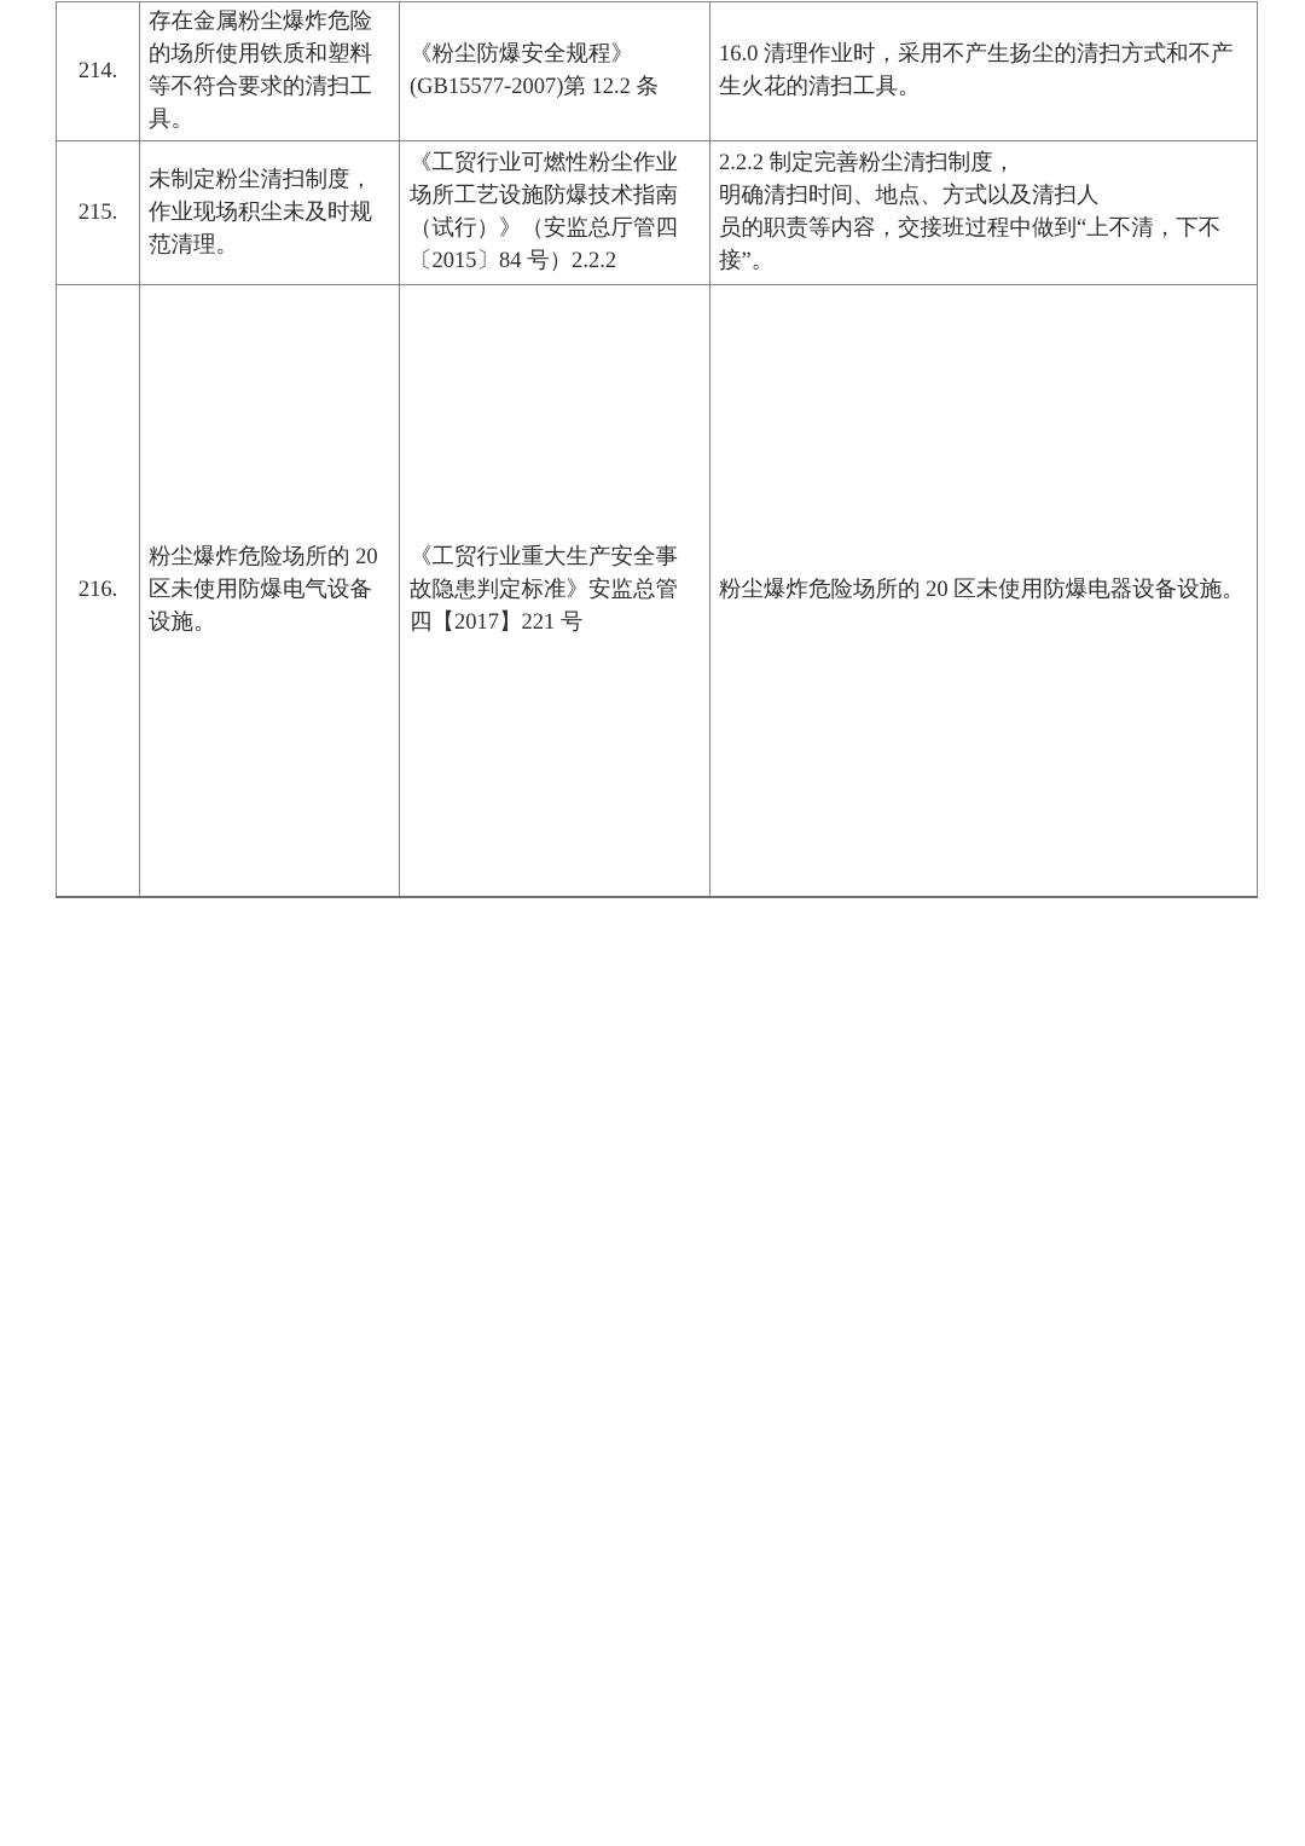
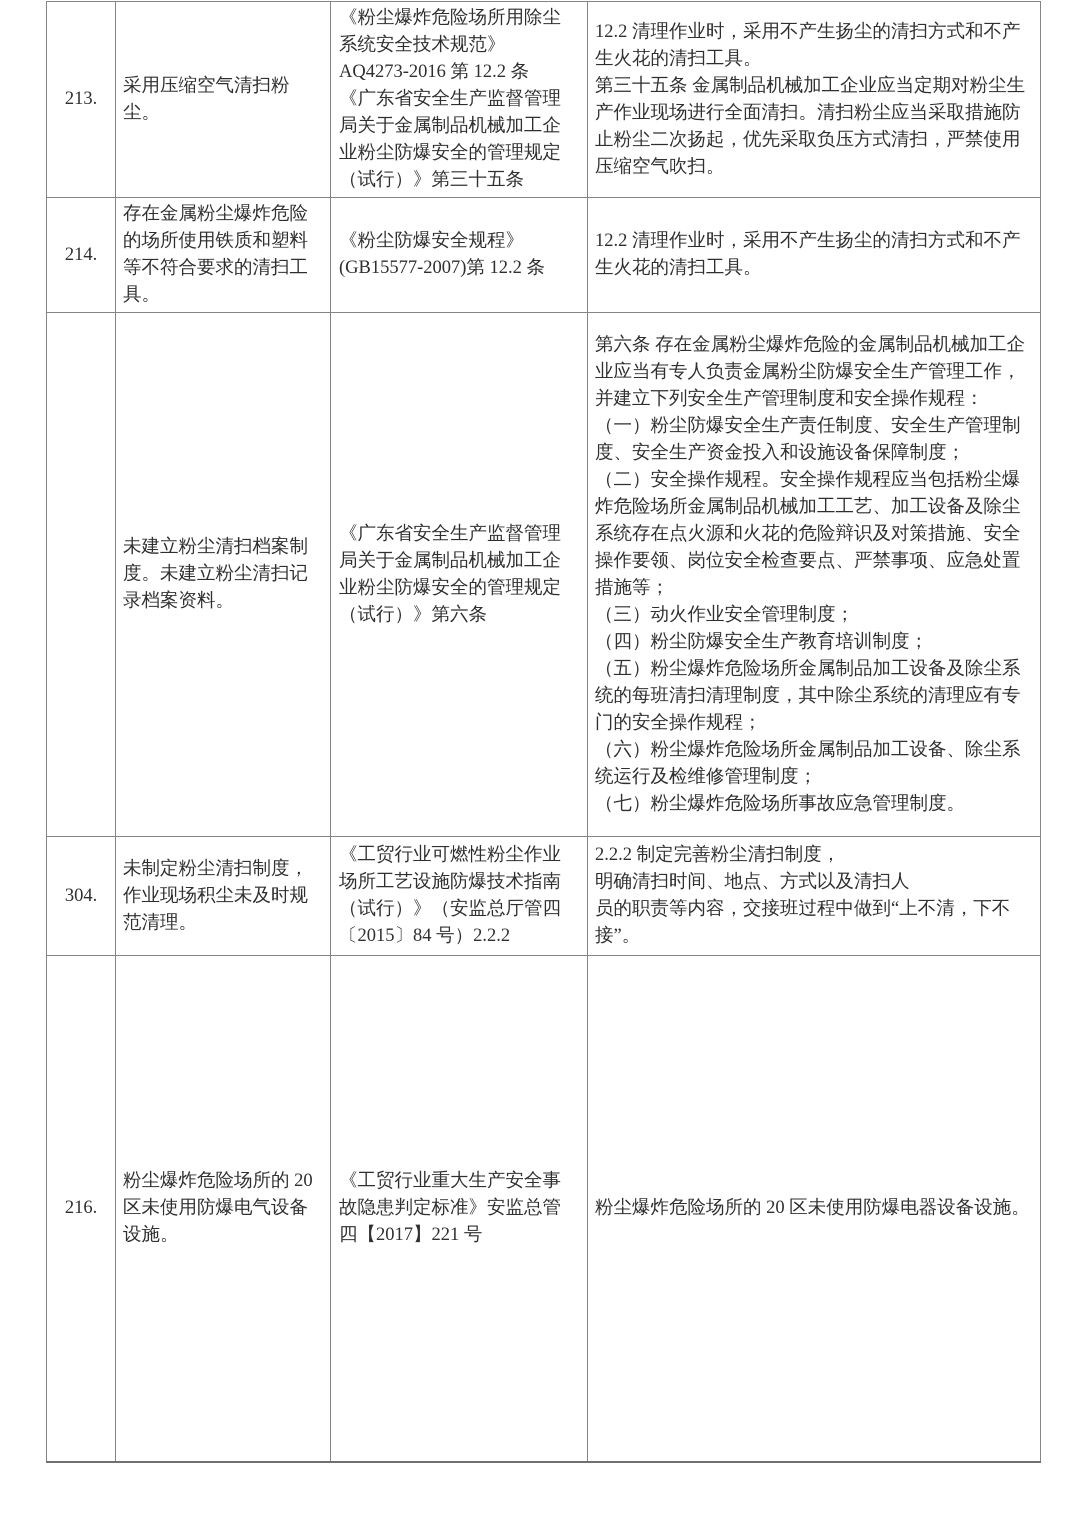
+ 213.	采用压缩空气清扫粉尘。	《粉尘爆炸危险场所用除尘系统安全技术规范》 AQ4273-2016 第 12.2 条 《广东省安全生产监督管理局关于金属制品机械加工企业粉尘防爆安全的管理规定（试行）》第三十五条	12.2 清理作业时，采用不产生扬尘的清扫方式和不产生火花的清扫工具。 第三十五条 金属制品机械加工企业应当定期对粉尘生产作业现场进行全面清扫。清扫粉尘应当采取措施防止粉尘二次扬起，优先采取负压方式清扫，严禁使用压缩空气吹扫。
- 214.	存在金属粉尘爆炸危险的场所使用铁质和塑料等不符合要求的清扫工具。	《粉尘防爆安全规程》 (GB15577-2007)第 12.2 条	16.0 清理作业时，采用不产生扬尘的清扫方式和不产生火花的清扫工具。
+ 214.	存在金属粉尘爆炸危险的场所使用铁质和塑料等不符合要求的清扫工具。	《粉尘防爆安全规程》 (GB15577-2007)第 12.2 条	12.2 清理作业时，采用不产生扬尘的清扫方式和不产生火花的清扫工具。
+ 	未建立粉尘清扫档案制度。未建立粉尘清扫记录档案资料。	《广东省安全生产监督管理局关于金属制品机械加工企业粉尘防爆安全的管理规定（试行）》第六条	第六条 存在金属粉尘爆炸危险的金属制品机械加工企业应当有专人负责金属粉尘防爆安全生产管理工作，并建立下列安全生产管理制度和安全操作规程： （一）粉尘防爆安全生产责任制度、安全生产管理制度、安全生产资金投入和设施设备保障制度； （二）安全操作规程。安全操作规程应当包括粉尘爆炸危险场所金属制品机械加工工艺、加工设备及除尘系统存在点火源和火花的危险辩识及对策措施、安全操作要领、岗位安全检查要点、严禁事项、应急处置措施等； （三）动火作业安全管理制度； （四）粉尘防爆安全生产教育培训制度； （五）粉尘爆炸危险场所金属制品加工设备及除尘系统的每班清扫清理制度，其中除尘系统的清理应有专门的安全操作规程； （六）粉尘爆炸危险场所金属制品加工设备、除尘系统运行及检维修管理制度； （七）粉尘爆炸危险场所事故应急管理制度。
- 215.	未制定粉尘清扫制度，作业现场积尘未及时规范清理。	《工贸行业可燃性粉尘作业场所工艺设施防爆技术指南（试行）》（安监总厅管四〔2015〕84 号）2.2.2	2.2.2 制定完善粉尘清扫制度， 明确清扫时间、地点、方式以及清扫人 员的职责等内容，交接班过程中做到“上不清，下不接”。
+ 304.	未制定粉尘清扫制度，作业现场积尘未及时规范清理。	《工贸行业可燃性粉尘作业场所工艺设施防爆技术指南（试行）》（安监总厅管四〔2015〕84 号）2.2.2	2.2.2 制定完善粉尘清扫制度， 明确清扫时间、地点、方式以及清扫人 员的职责等内容，交接班过程中做到“上不清，下不接”。
  216.	粉尘爆炸危险场所的 20 区未使用防爆电气设备设施。	《工贸行业重大生产安全事故隐患判定标准》安监总管四【2017】221 号	粉尘爆炸危险场所的 20 区未使用防爆电器设备设施。
